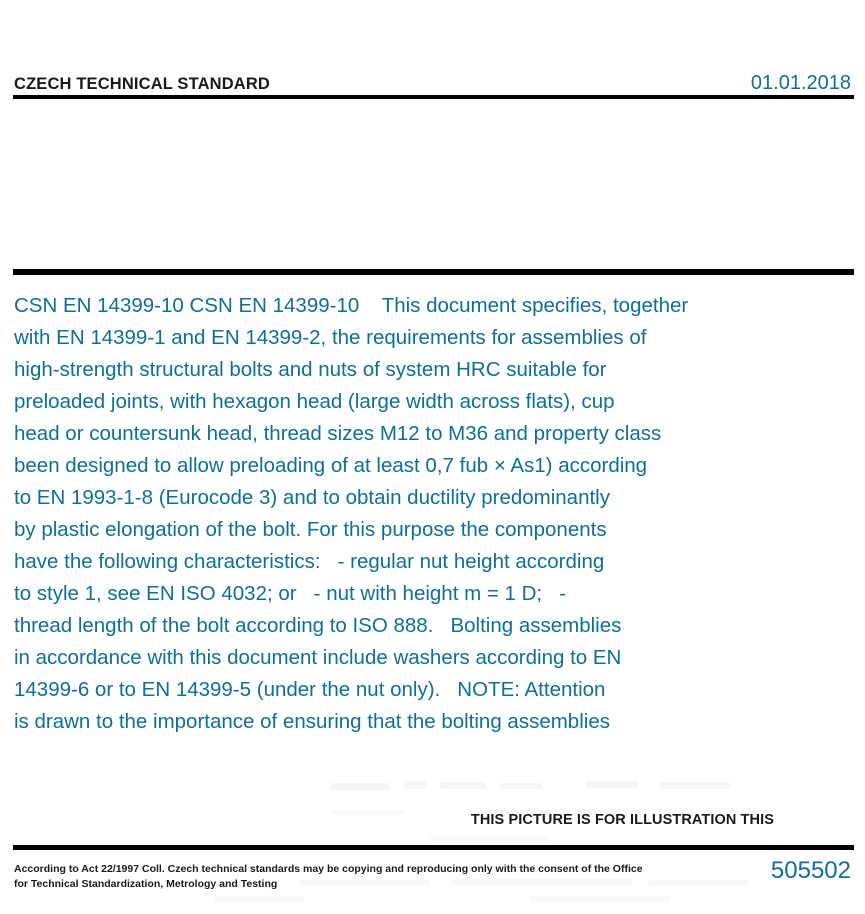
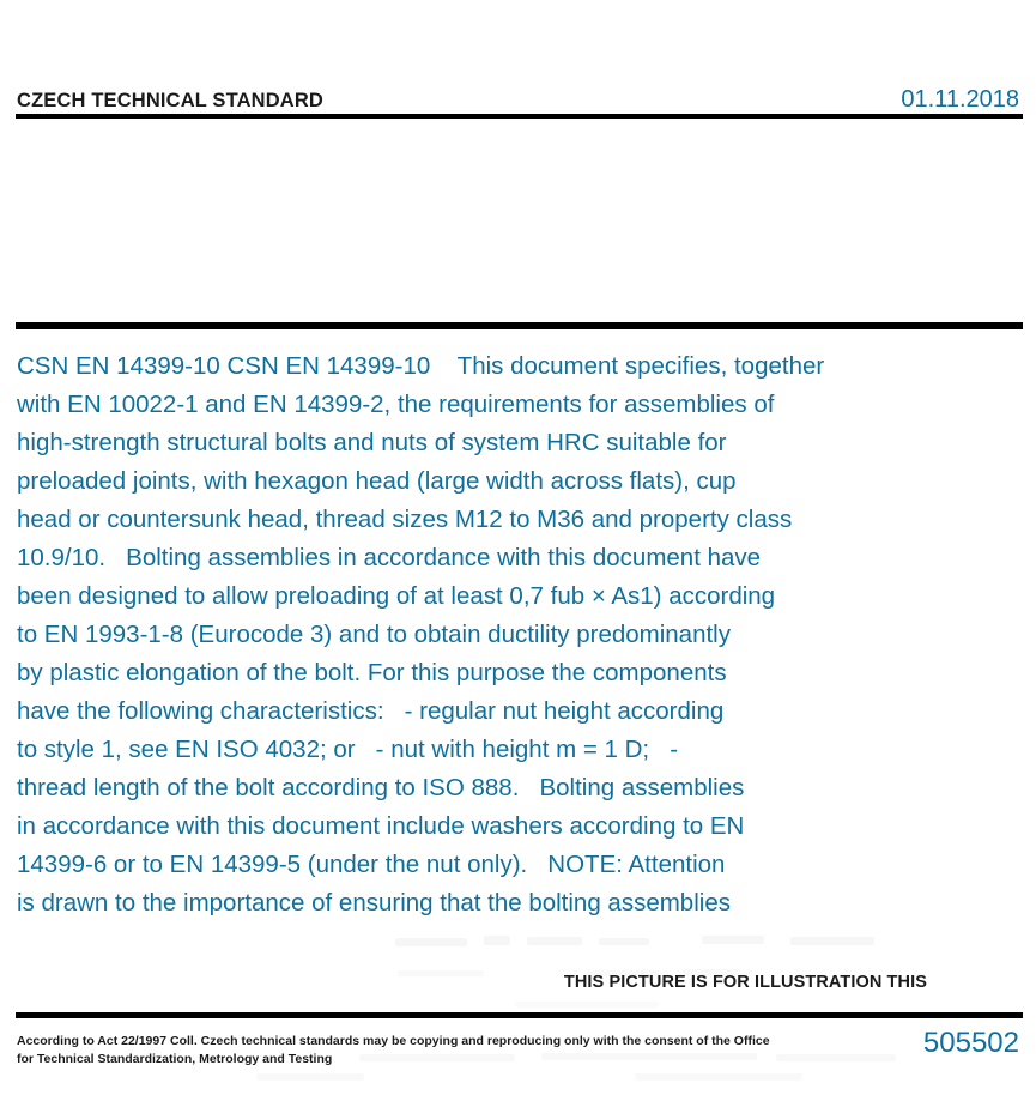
  CZECH TECHNICAL STANDARD
- 01.01.2018
+ 01.11.2018
  CSN EN 14399-10 CSN EN 14399-10 This document specifies, together
- with EN 14399-1 and EN 14399-2, the requirements for assemblies of
+ with EN 10022-1 and EN 14399-2, the requirements for assemblies of
  high-strength structural bolts and nuts of system HRC suitable for
  preloaded joints, with hexagon head (large width across flats), cup
  head or countersunk head, thread sizes M12 to M36 and property class
+ 10.9/10. Bolting assemblies in accordance with this document have
  been designed to allow preloading of at least 0,7 fub × As1) according
  to EN 1993-1-8 (Eurocode 3) and to obtain ductility predominantly
  by plastic elongation of the bolt. For this purpose the components
  have the following characteristics: - regular nut height according
  to style 1, see EN ISO 4032; or - nut with height m = 1 D; -
  thread length of the bolt according to ISO 888. Bolting assemblies
  in accordance with this document include washers according to EN
  14399-6 or to EN 14399-5 (under the nut only). NOTE: Attention
  is drawn to the importance of ensuring that the bolting assemblies
  THIS PICTURE IS FOR ILLUSTRATION THIS
  According to Act 22/1997 Coll. Czech technical standards may be copying and reproducing only with the consent of the Office
  for Technical Standardization, Metrology and Testing
  505502
